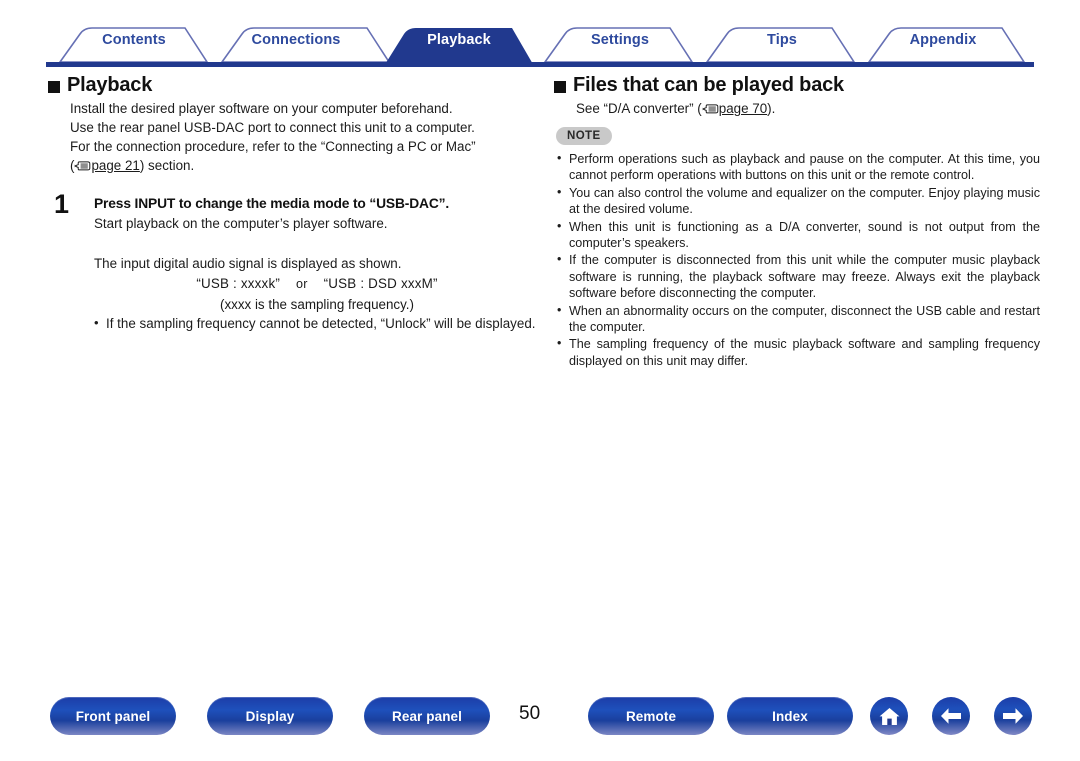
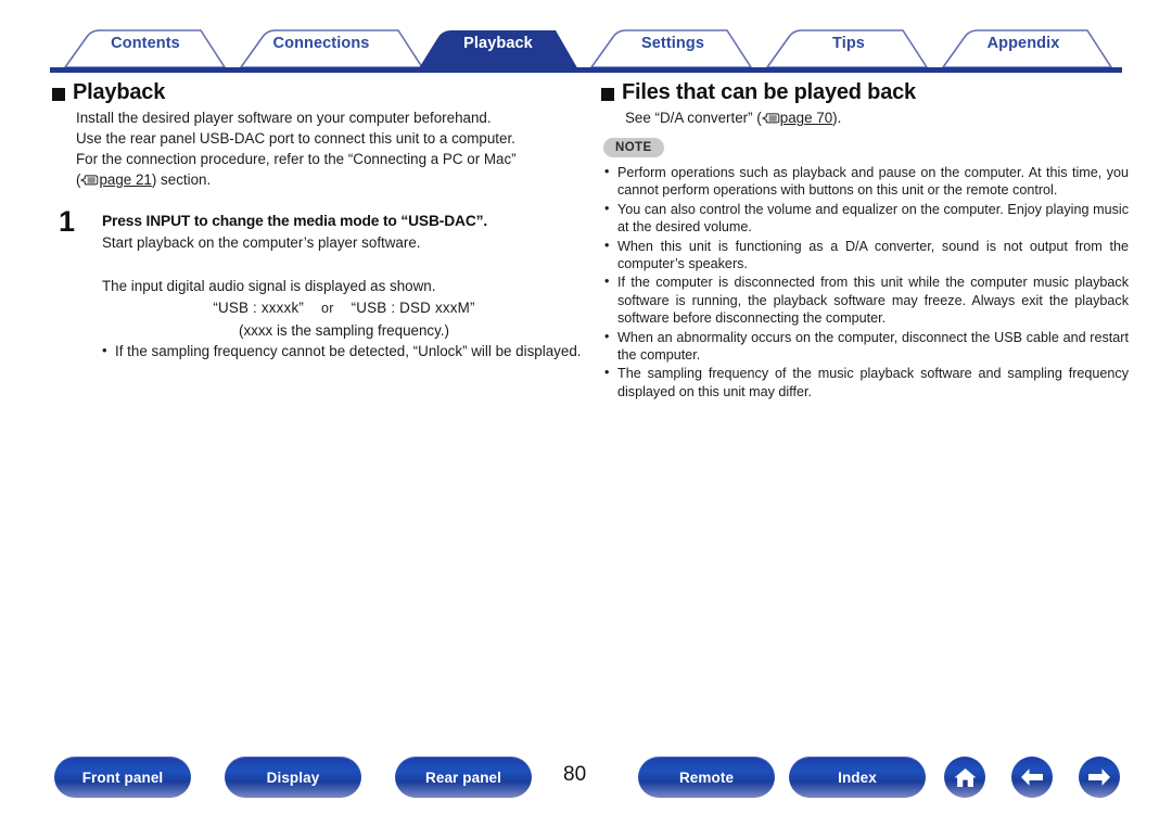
  Contents
  Connections
  Playback
  Settings
  Tips
  Appendix
  Playback
  Install the desired player software on your computer beforehand.
  Use the rear panel USB-DAC port to connect this unit to a computer.
  For the connection procedure, refer to the “Connecting a PC or Mac”
  ( page 21) section.
  1
  Press INPUT to change the media mode to “USB-DAC”.
  Start playback on the computer’s player software.
  The input digital audio signal is displayed as shown.
  “USB : xxxxk” or “USB : DSD xxxM”
  (xxxx is the sampling frequency.)
  If the sampling frequency cannot be detected, “Unlock” will be displayed.
  Files that can be played back
  See “D/A converter” ( page 70).
  NOTE
  Perform operations such as playback and pause on the computer. At this time, you cannot perform operations with buttons on this unit or the remote control.
  You can also control the volume and equalizer on the computer. Enjoy playing music at the desired volume.
  When this unit is functioning as a D/A converter, sound is not output from the computer’s speakers.
  If the computer is disconnected from this unit while the computer music playback software is running, the playback software may freeze. Always exit the playback software before disconnecting the computer.
  When an abnormality occurs on the computer, disconnect the USB cable and restart the computer.
  The sampling frequency of the music playback software and sampling frequency displayed on this unit may differ.
  Front panel
  Display
  Rear panel
- 50
+ 80
  Remote
  Index
